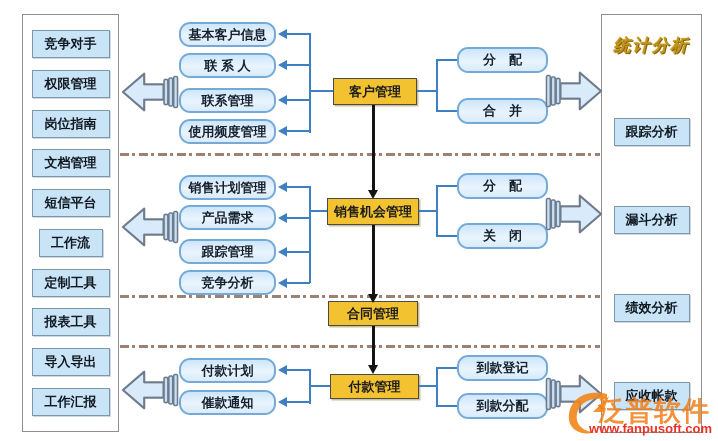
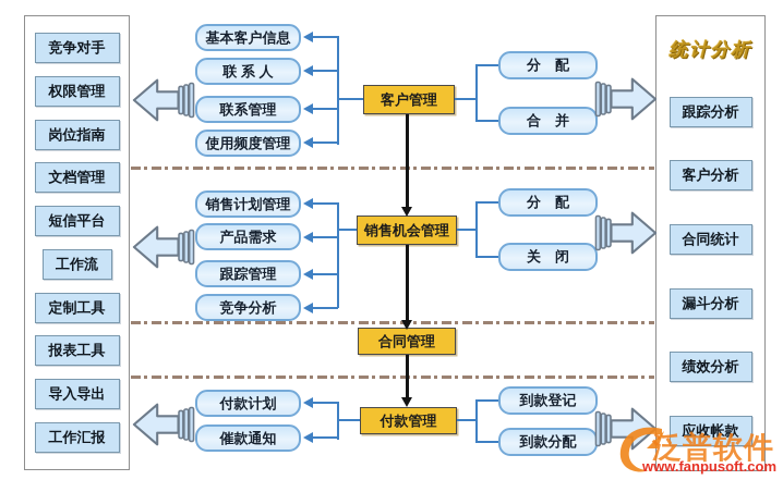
  竞争对手
  权限管理
  岗位指南
  文档管理
  短信平台
  工作流
  定制工具
  报表工具
  导入导出
  工作汇报
  统计分析
  跟踪分析
+ 客户分析
+ 合同统计
  漏斗分析
  绩效分析
  应收帐款
  基本客户信息
  联 系 人
  联系管理
  使用频度管理
  客户管理
  分 配
  合 并
  销售计划管理
  产品需求
  跟踪管理
  竞争分析
  销售机会管理
  分 配
  关 闭
  合同管理
  付款计划
  催款通知
  付款管理
  到款登记
  到款分配
  泛普软件
  www.fanpusoft.com
